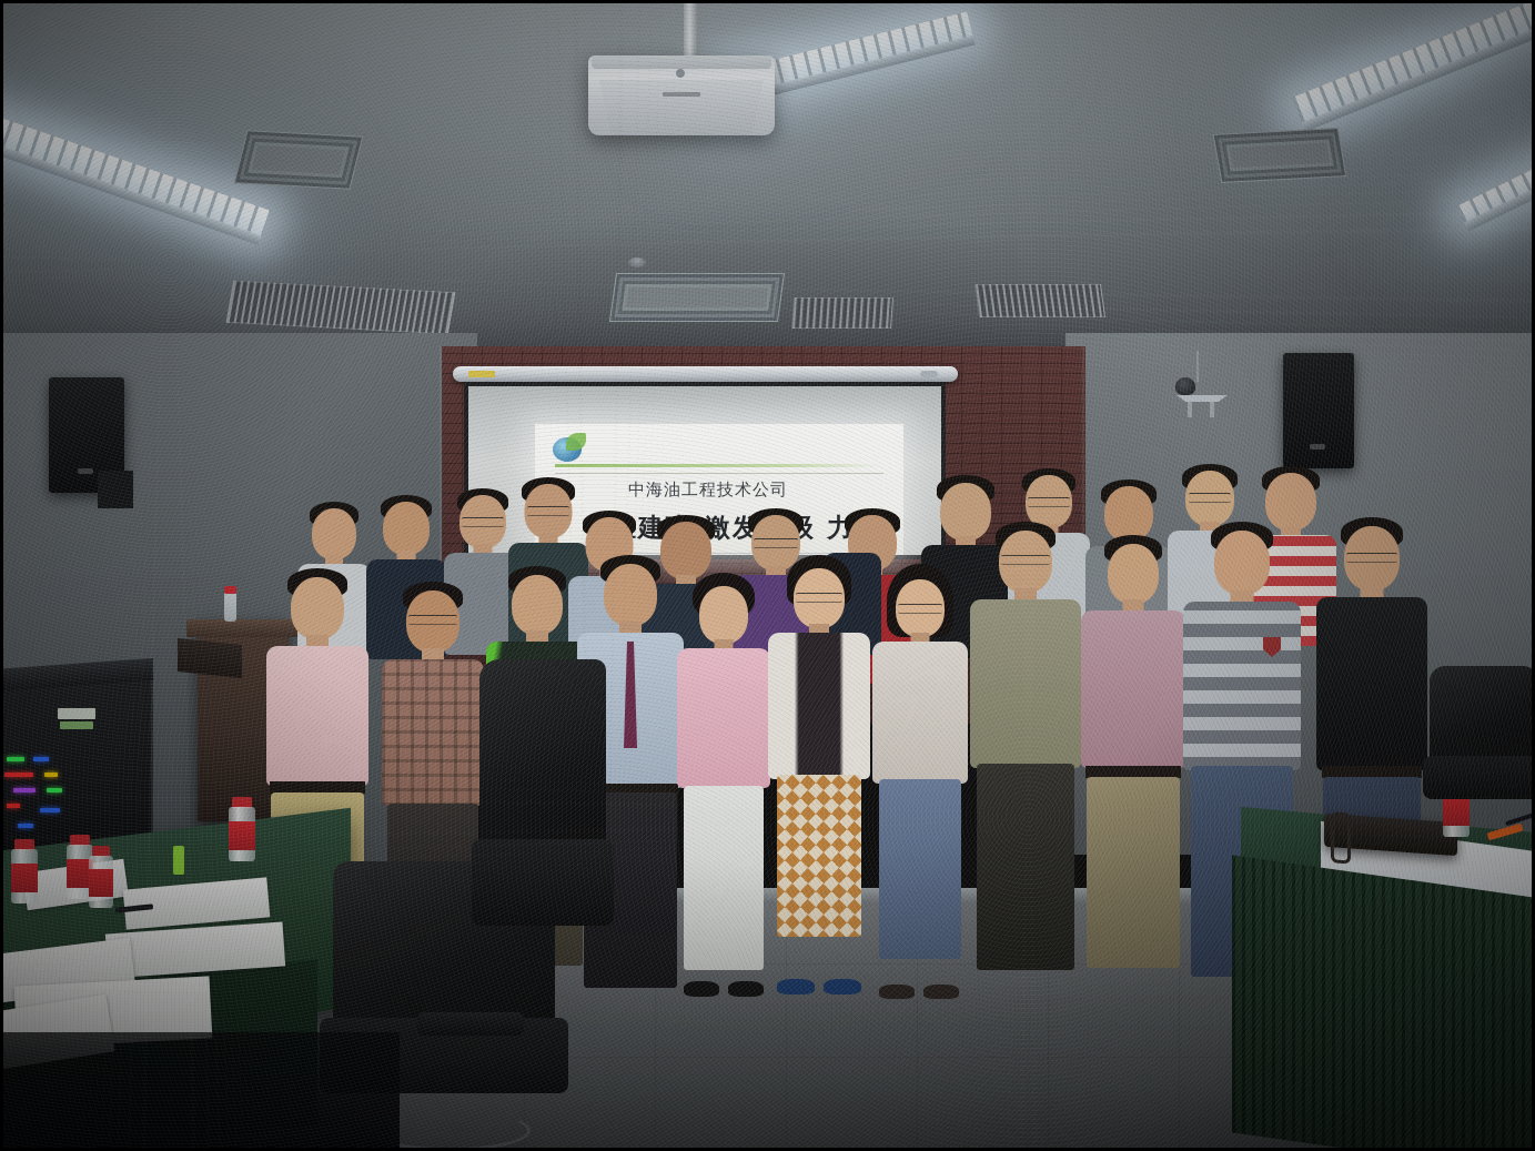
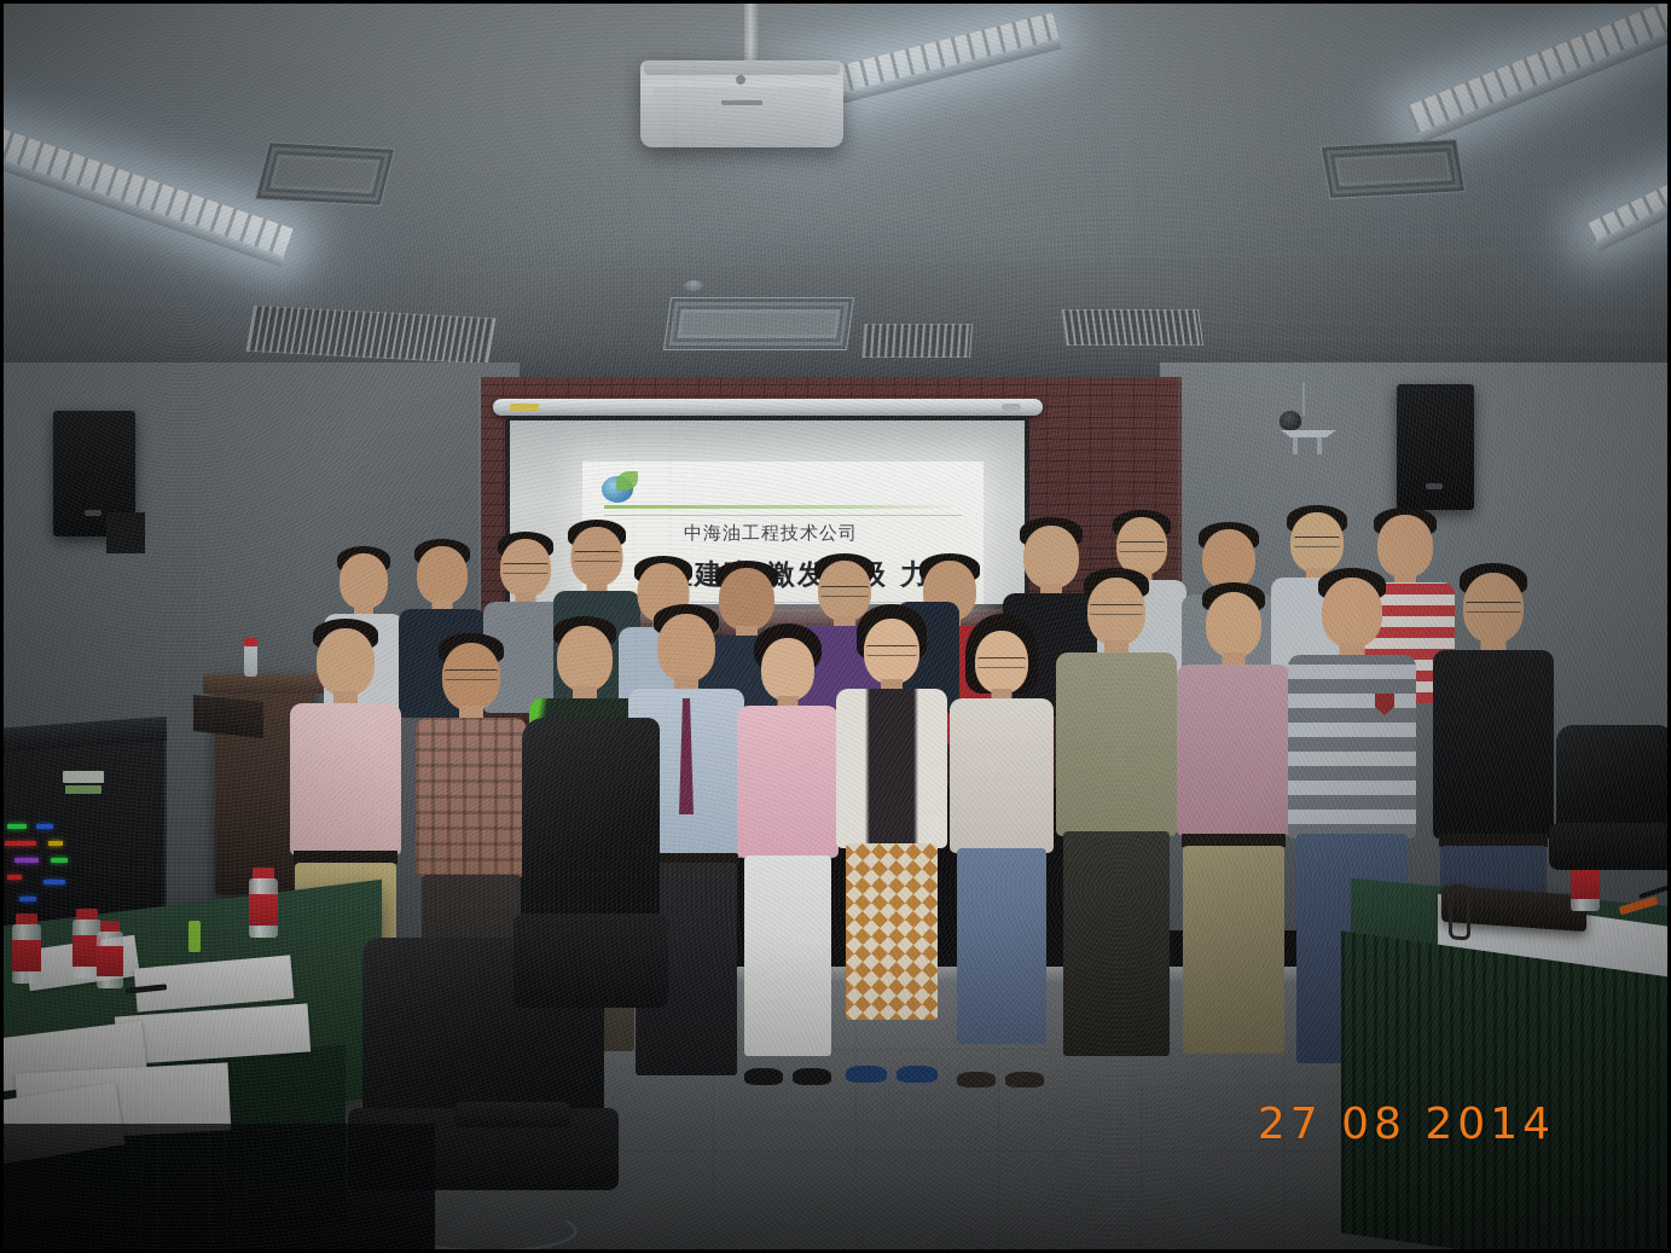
+ 27 08 2014
